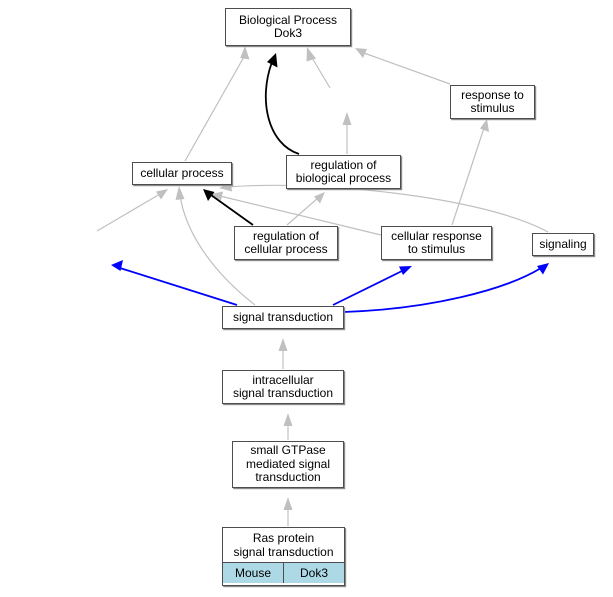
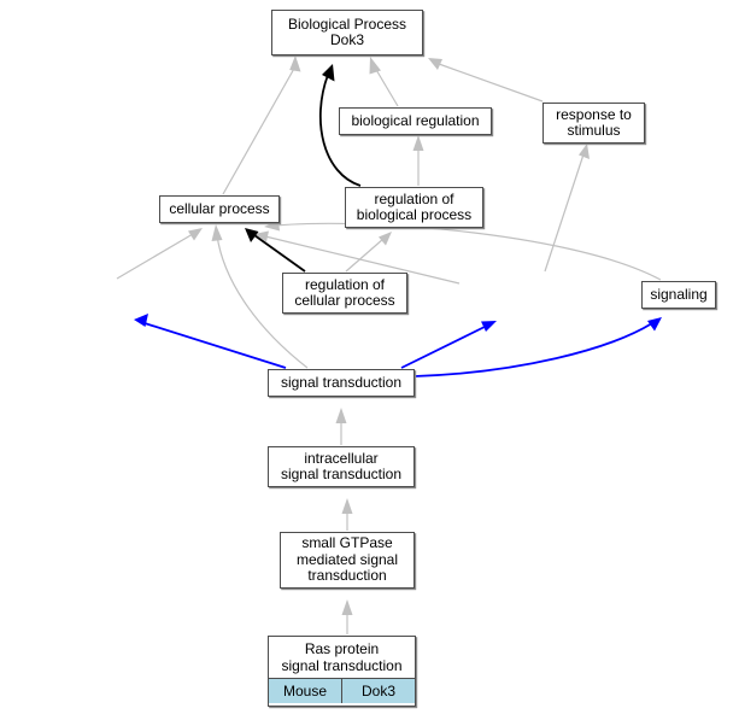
  Biological Process
  Dok3
+ biological regulation
  response to
  stimulus
  cellular process
  regulation of
  biological process
  regulation of
  cellular process
- cellular response
- to stimulus
  signaling
  signal transduction
  intracellular
  signal transduction
  small GTPase
  mediated signal
  transduction
  Ras protein
  signal transduction
  Mouse
  Dok3
